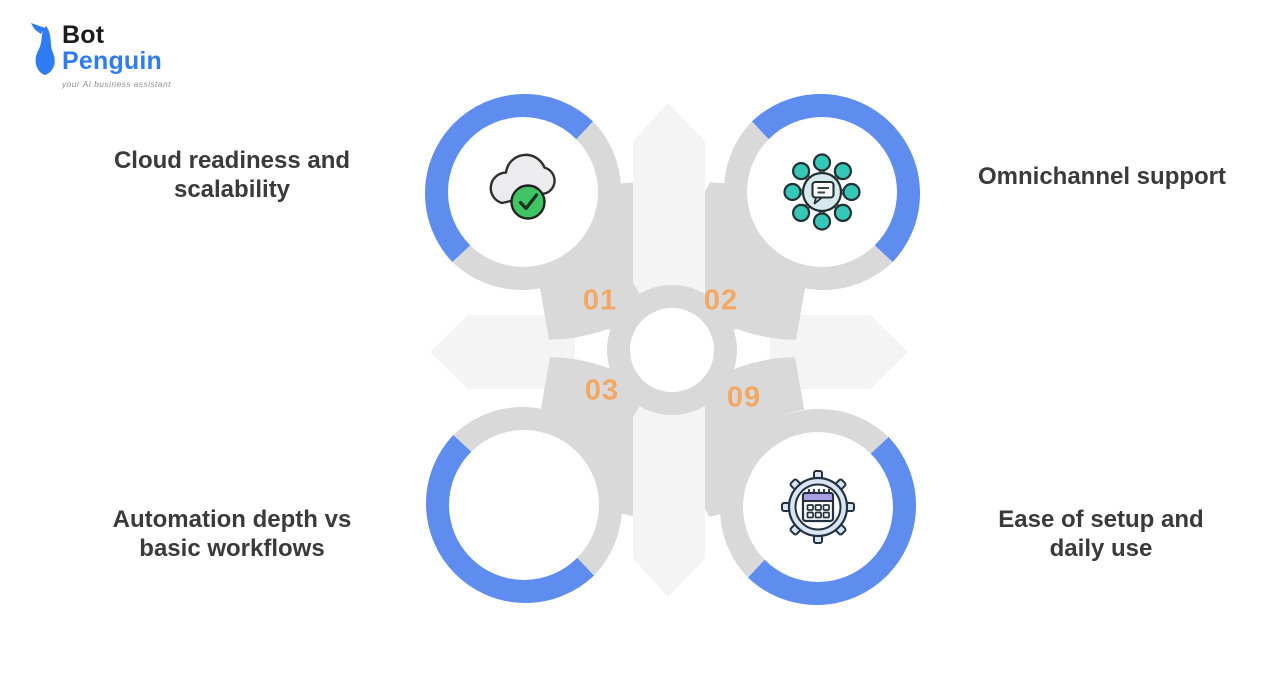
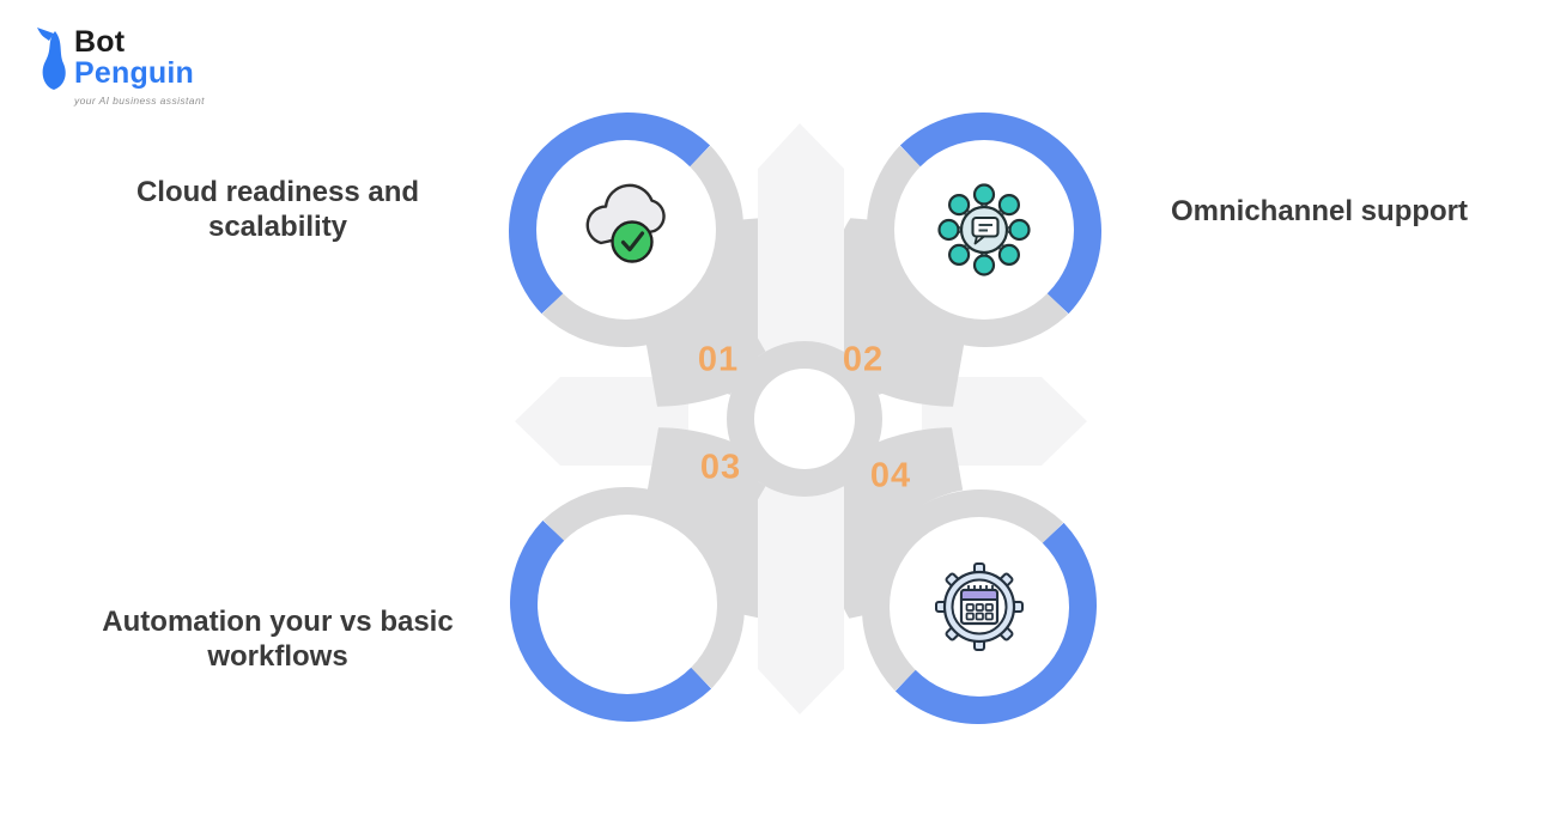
  Bot
  Penguin
  your AI business assistant
  Cloud readiness and scalability
  Omnichannel support
- Automation depth vs basic workflows
+ Automation your vs basic workflows
- Ease of setup and daily use
  01
  02
  03
- 09
+ 04
